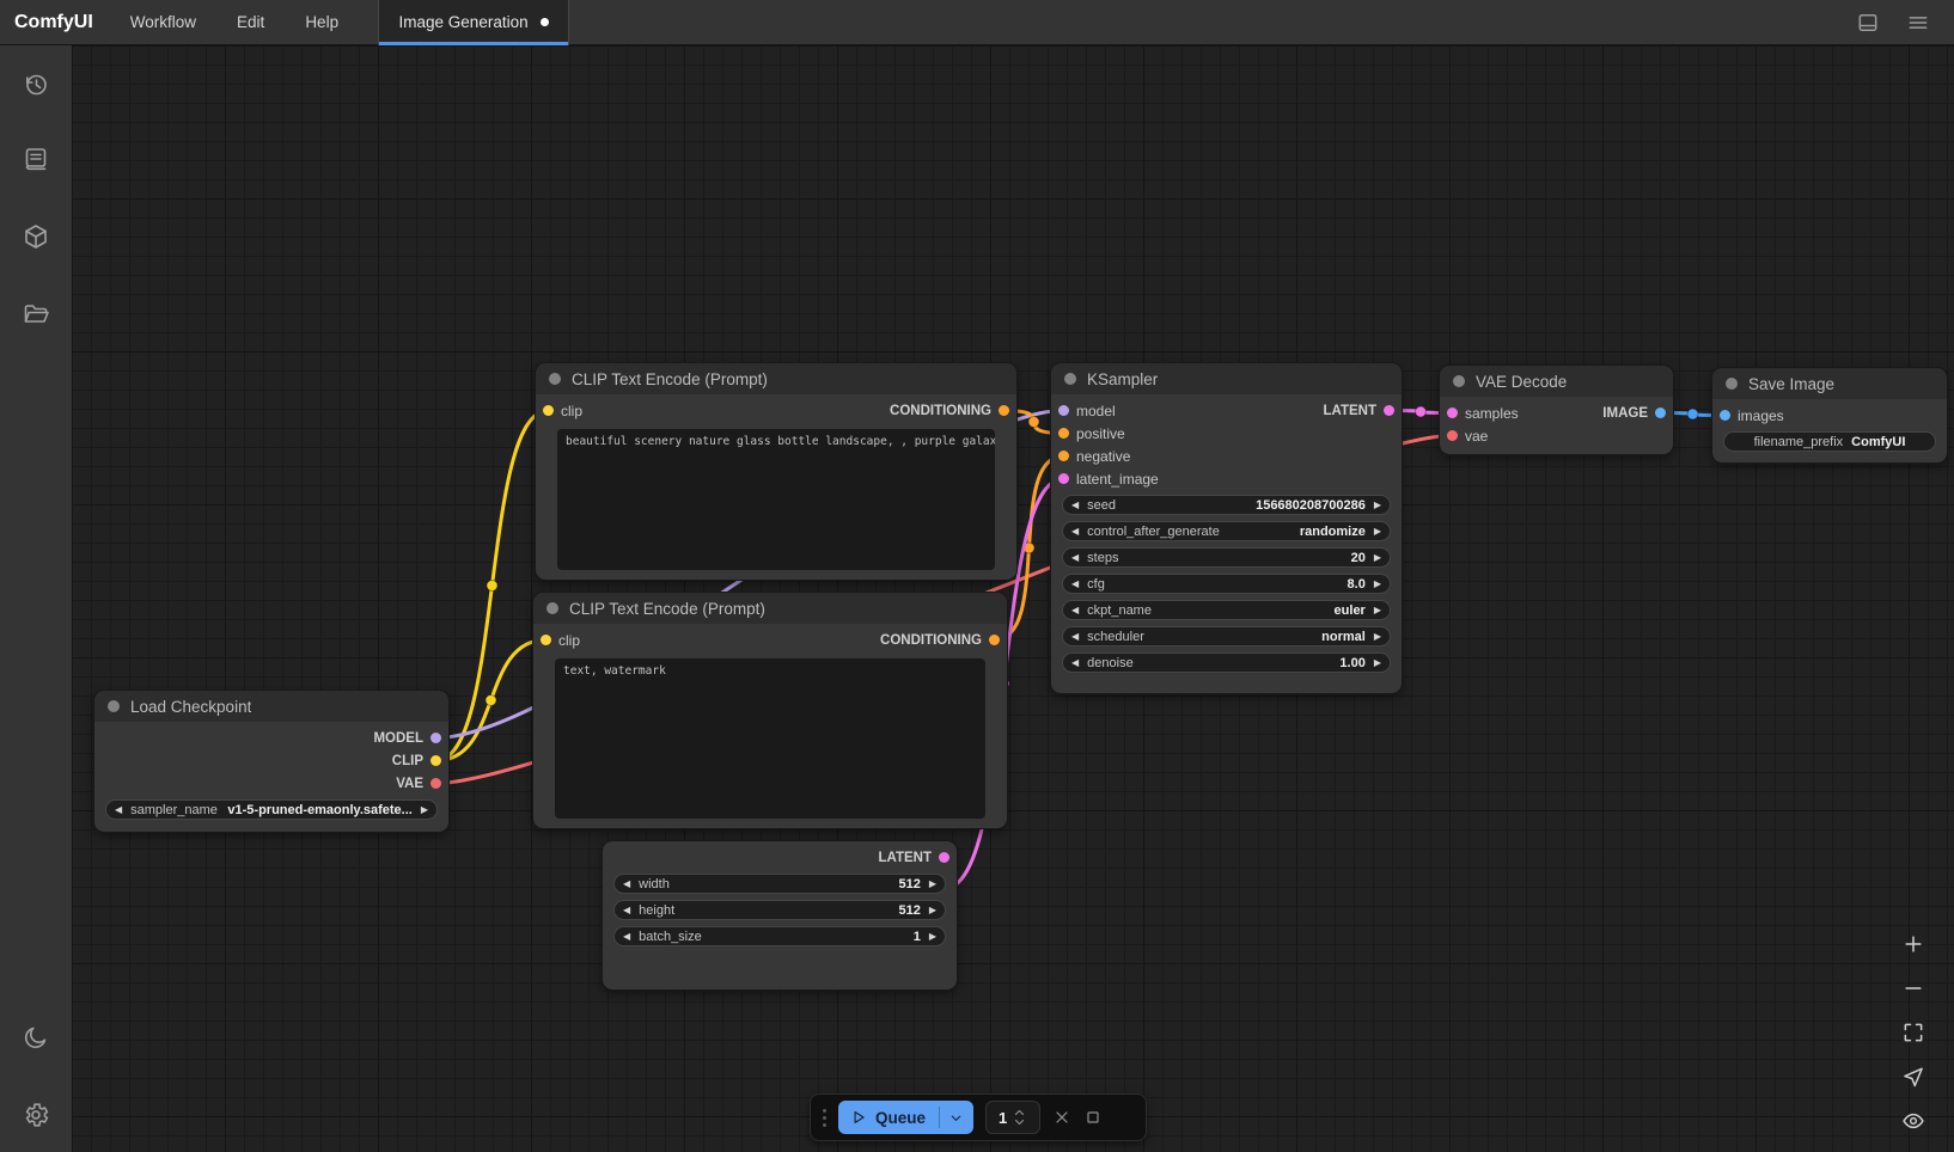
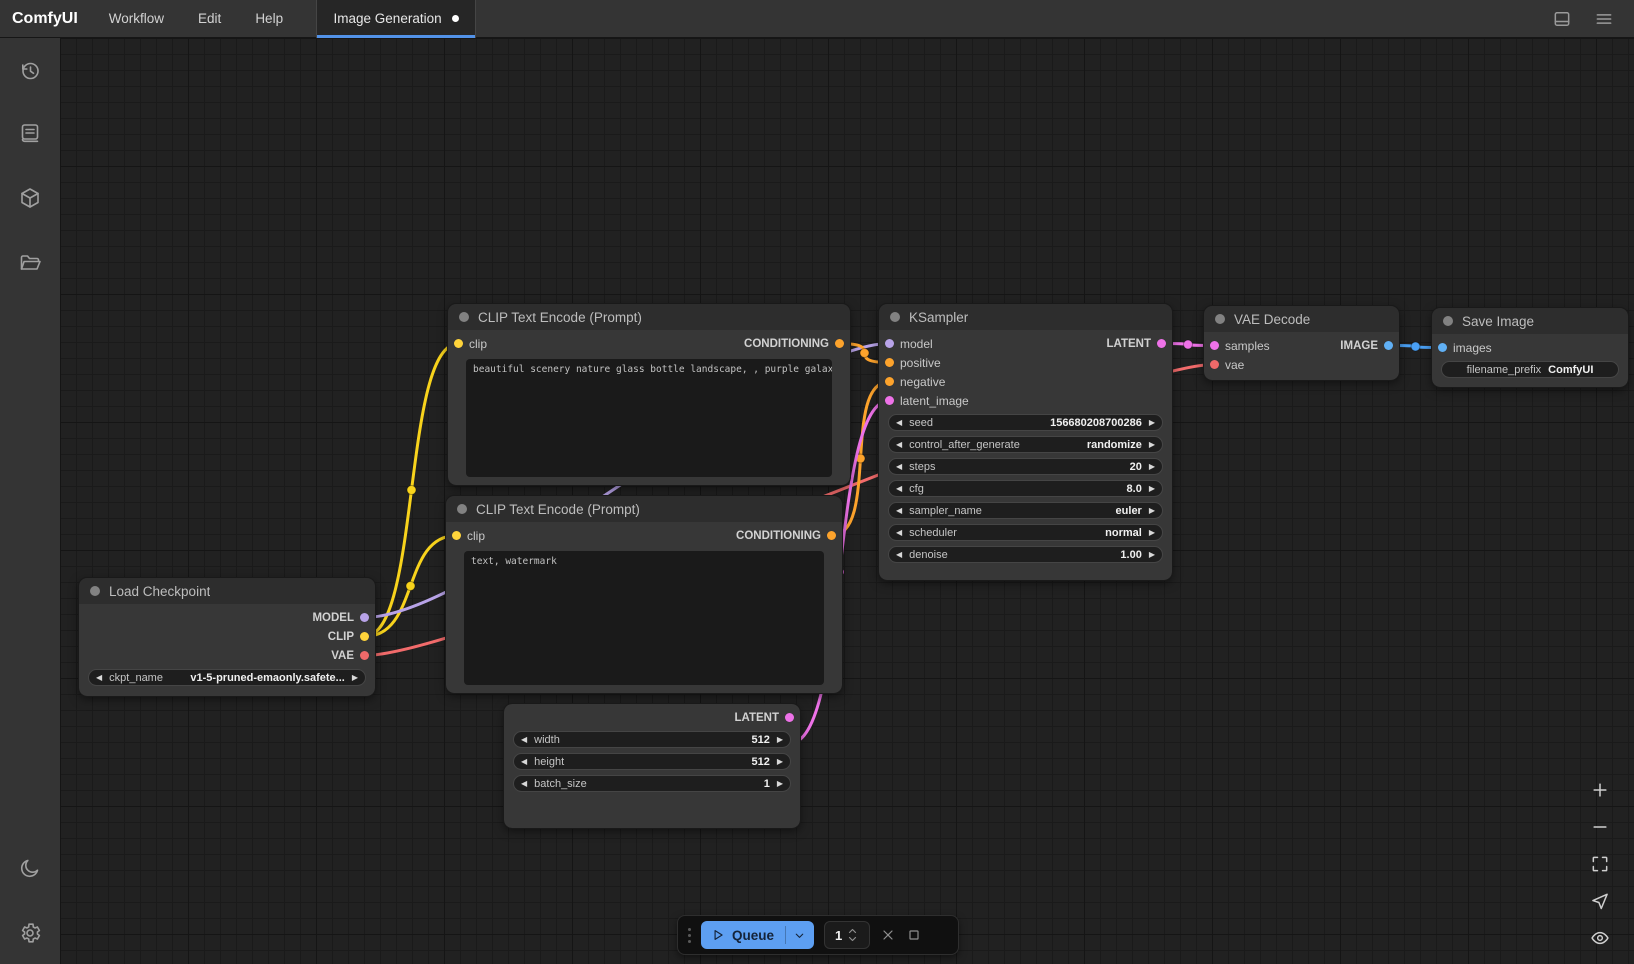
  ComfyUI
  Workflow
  Edit
  Help
  Image Generation
  Load Checkpoint
  MODEL
  CLIP
  VAE
  ◀
- sampler_name
+ ckpt_name
  v1-5-pruned-emaonly.safete...
  ▶
  CLIP Text Encode (Prompt)
  clip
  CONDITIONING
  beautiful scenery nature glass bottle landscape, , purple galax
  CLIP Text Encode (Prompt)
  clip
  CONDITIONING
  text, watermark
  LATENT
  ◀
  width
  512
  ▶
  ◀
  height
  512
  ▶
  ◀
  batch_size
  1
  ▶
  KSampler
  model
  LATENT
  positive
  negative
  latent_image
  ◀
  seed
  156680208700286
  ▶
  ◀
  control_after_generate
  randomize
  ▶
  ◀
  steps
  20
  ▶
  ◀
  cfg
  8.0
  ▶
  ◀
- ckpt_name
+ sampler_name
  euler
  ▶
  ◀
  scheduler
  normal
  ▶
  ◀
  denoise
  1.00
  ▶
  VAE Decode
  samples
  IMAGE
  vae
  Save Image
  images
  filename_prefix
  ComfyUI
  Queue
  1
